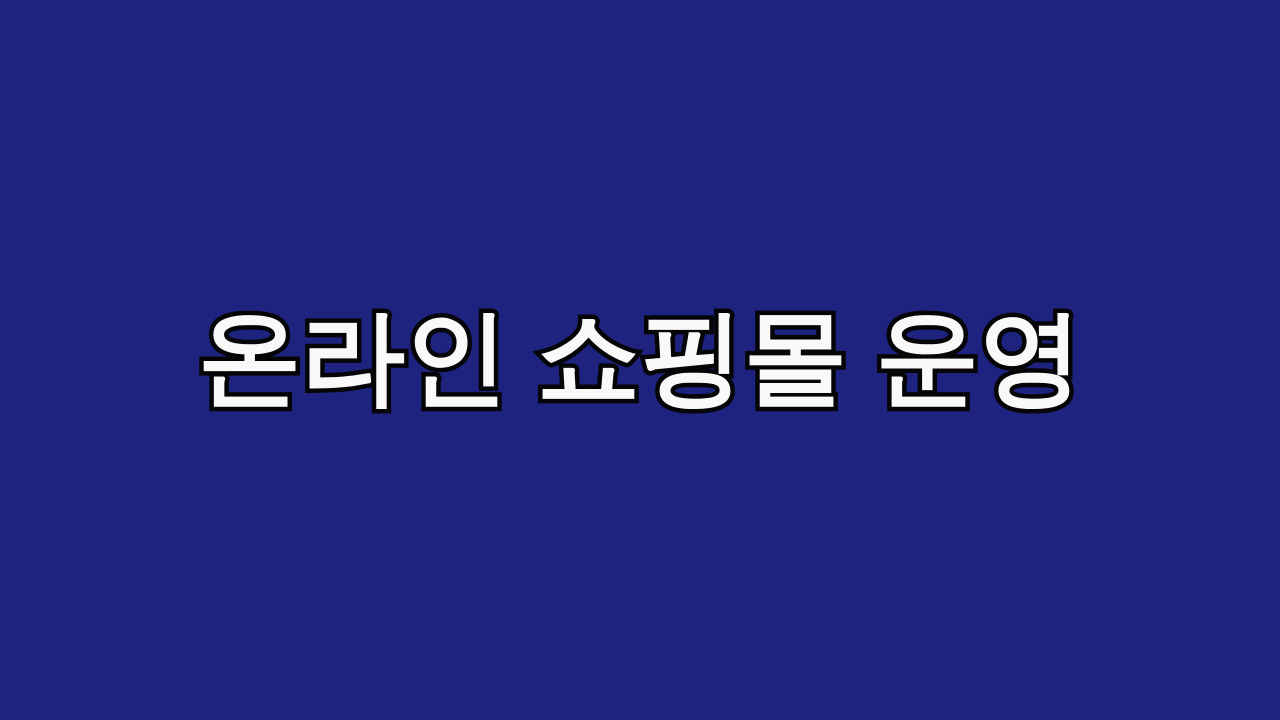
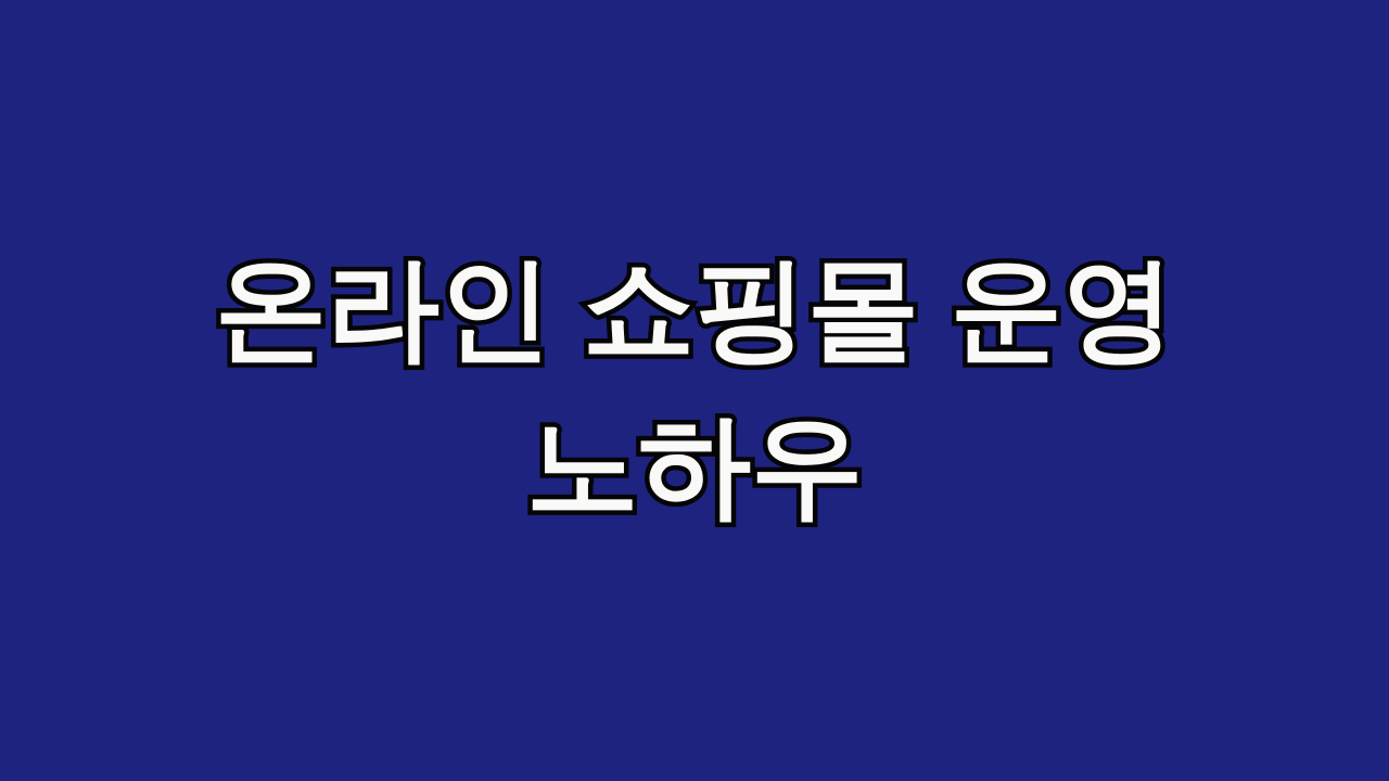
  온라인 쇼핑몰 운영
+ 노하우
